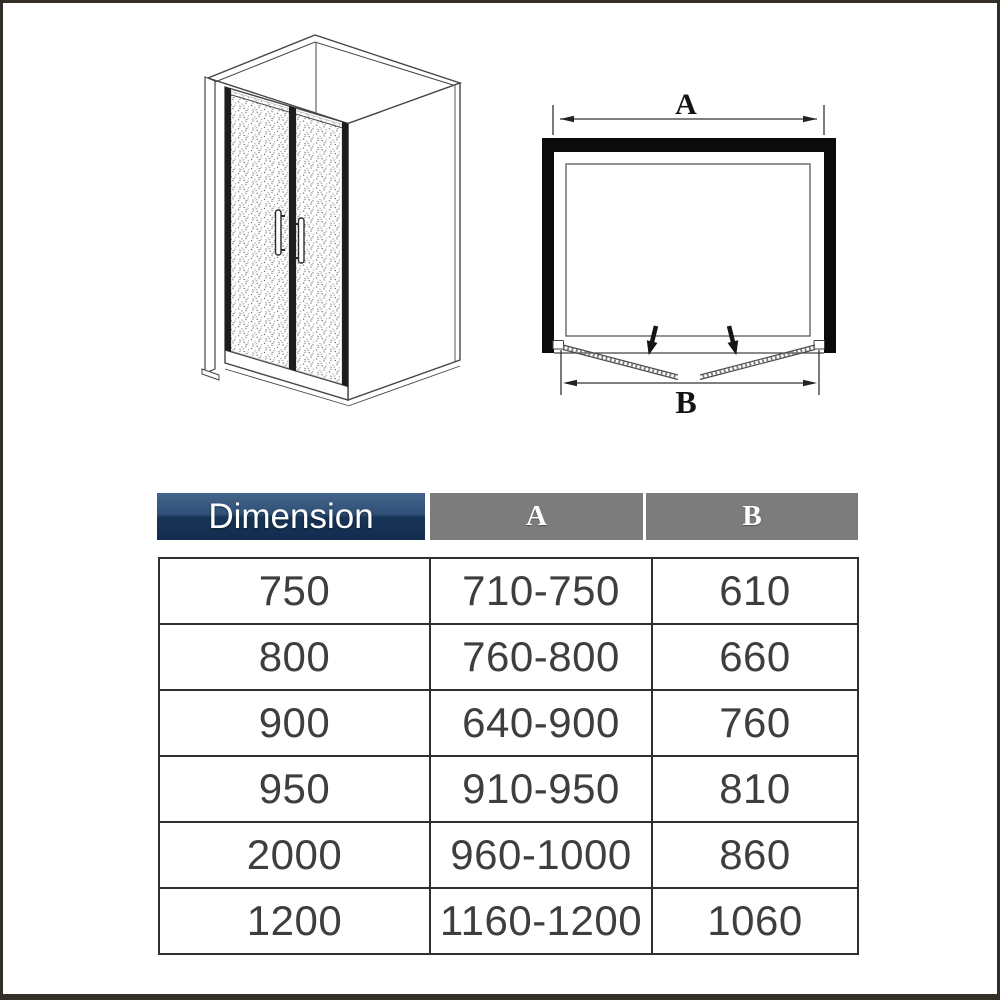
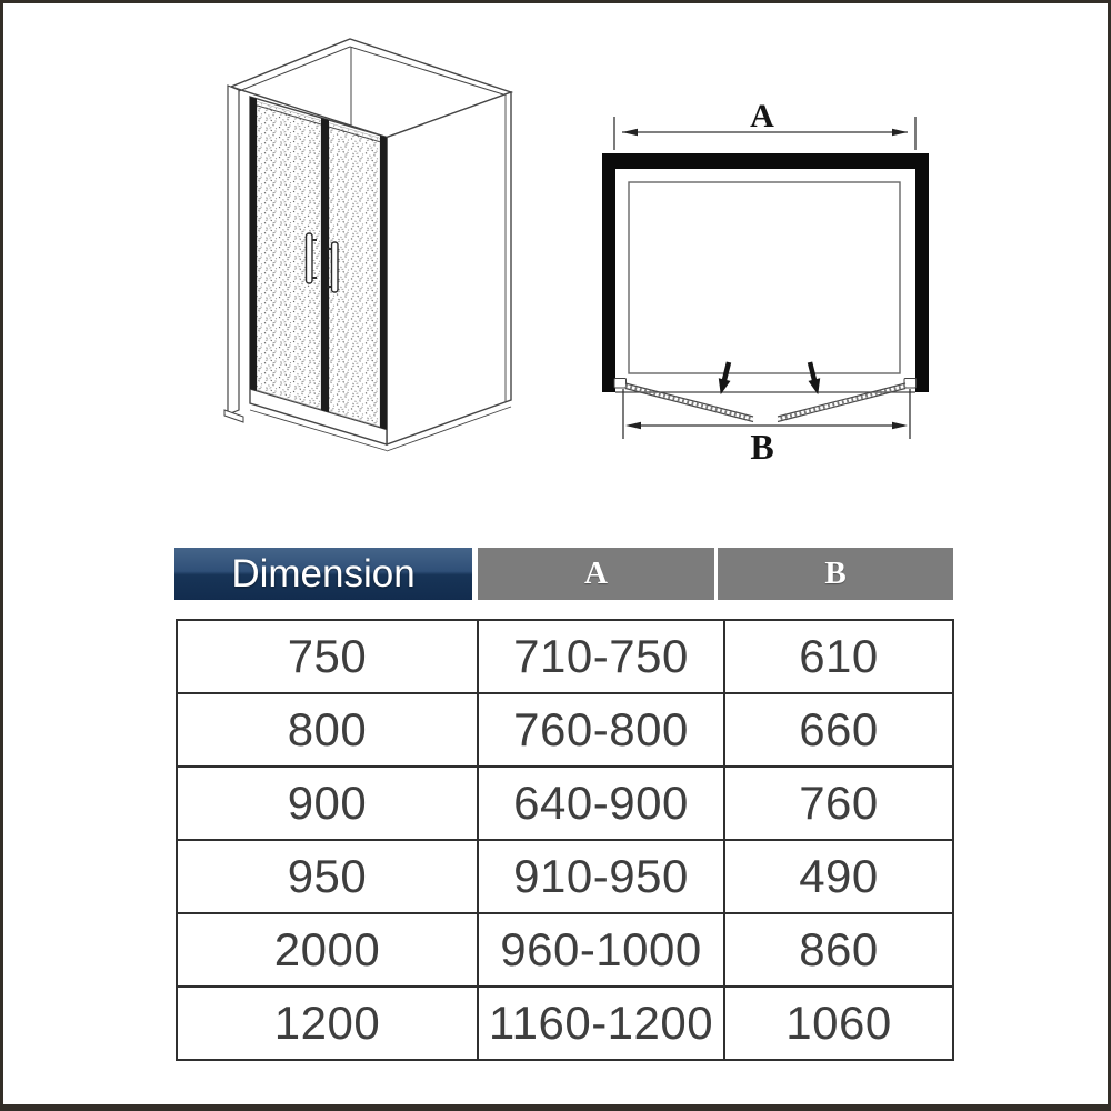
  A
  B
  Dimension
  A
  B
  750	710-750	610
  800	760-800	660
  900	640-900	760
- 950	910-950	810
+ 950	910-950	490
  2000	960-1000	860
  1200	1160-1200	1060
